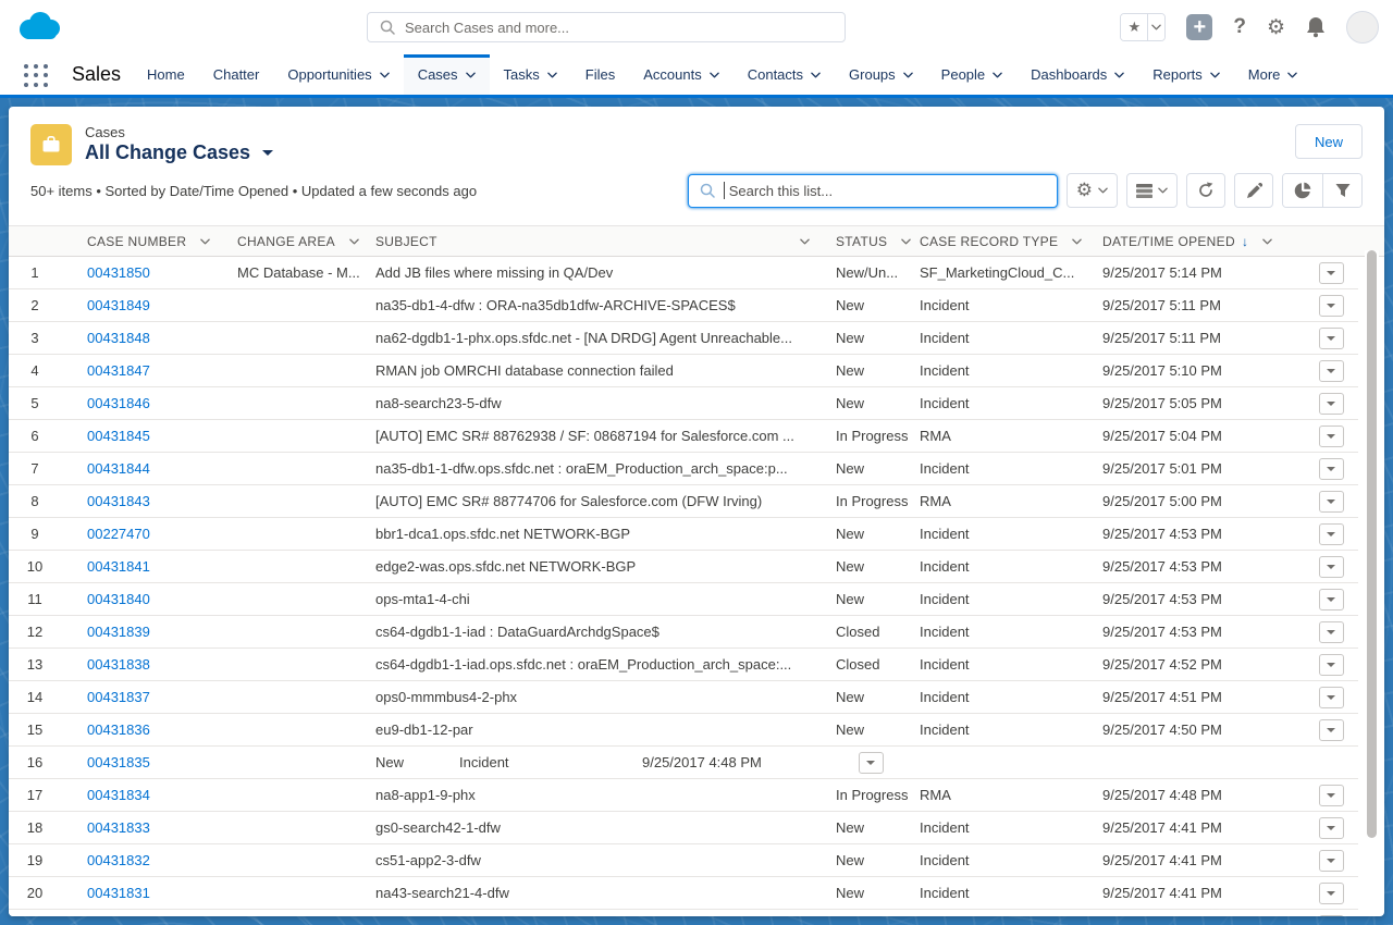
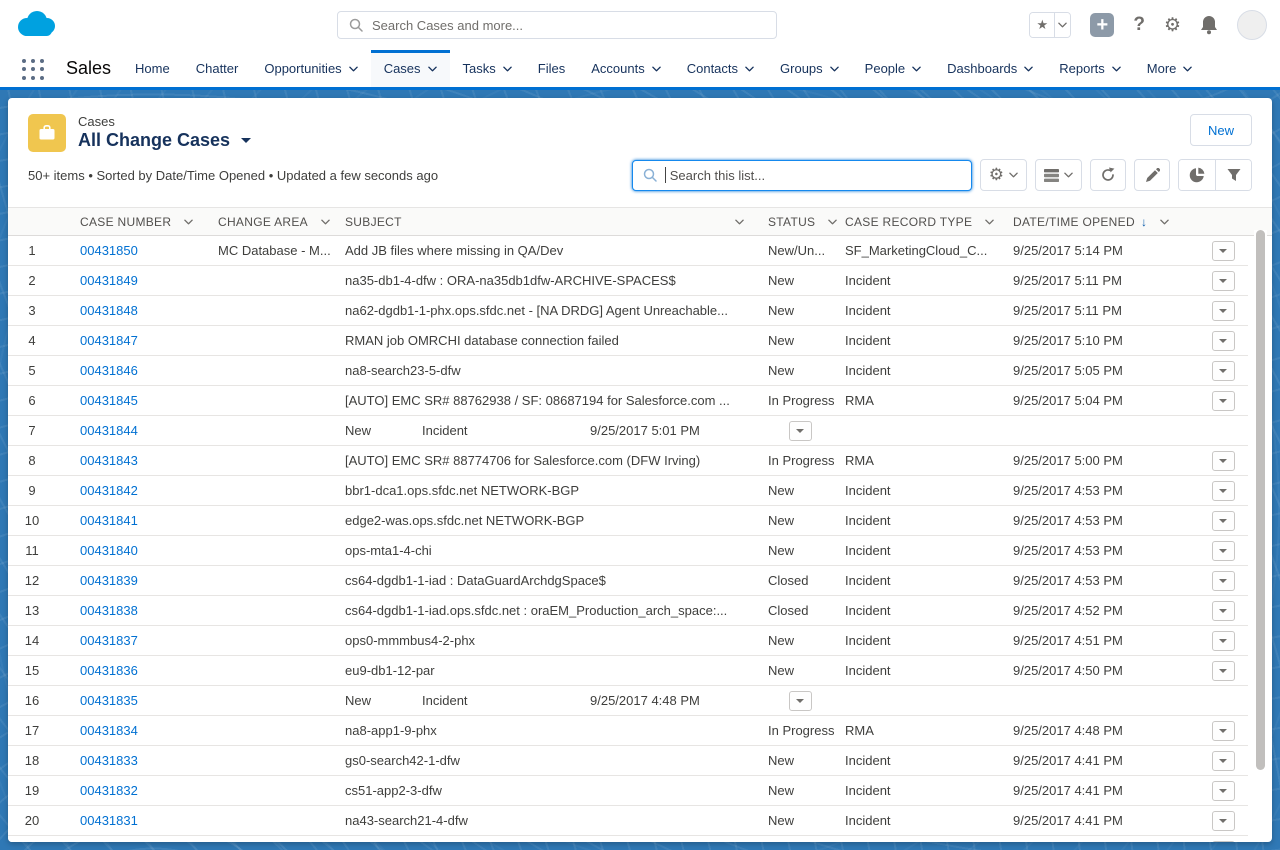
  Search Cases and more...
  ★
  +
  ?
  ⚙
  Sales
  Home
  Chatter
  Opportunities
  Cases
  Tasks
  Files
  Accounts
  Contacts
  Groups
  People
  Dashboards
  Reports
  More
  Cases
  All Change Cases
  New
  50+ items • Sorted by Date/Time Opened • Updated a few seconds ago
  Search this list...
  ⚙
  CASE NUMBER
  CHANGE AREA
  SUBJECT
  STATUS
  CASE RECORD TYPE
  DATE/TIME OPENED
  ↓
  1
  00431850
  MC Database - M...
  Add JB files where missing in QA/Dev
  New/Un...
  SF_MarketingCloud_C...
  9/25/2017 5:14 PM
  2
  00431849
  na35-db1-4-dfw : ORA-na35db1dfw-ARCHIVE-SPACES$
  New
  Incident
  9/25/2017 5:11 PM
  3
  00431848
  na62-dgdb1-1-phx.ops.sfdc.net - [NA DRDG] Agent Unreachable...
  New
  Incident
  9/25/2017 5:11 PM
  4
  00431847
  RMAN job OMRCHI database connection failed
  New
  Incident
  9/25/2017 5:10 PM
  5
  00431846
  na8-search23-5-dfw
  New
  Incident
  9/25/2017 5:05 PM
  6
  00431845
  [AUTO] EMC SR# 88762938 / SF: 08687194 for Salesforce.com ...
  In Progress
  RMA
  9/25/2017 5:04 PM
  7
  00431844
- na35-db1-1-dfw.ops.sfdc.net : oraEM_Production_arch_space:p...
  New
  Incident
  9/25/2017 5:01 PM
  8
  00431843
  [AUTO] EMC SR# 88774706 for Salesforce.com (DFW Irving)
  In Progress
  RMA
  9/25/2017 5:00 PM
  9
- 00227470
+ 00431842
  bbr1-dca1.ops.sfdc.net NETWORK-BGP
  New
  Incident
  9/25/2017 4:53 PM
  10
  00431841
  edge2-was.ops.sfdc.net NETWORK-BGP
  New
  Incident
  9/25/2017 4:53 PM
  11
  00431840
  ops-mta1-4-chi
  New
  Incident
  9/25/2017 4:53 PM
  12
  00431839
  cs64-dgdb1-1-iad : DataGuardArchdgSpace$
  Closed
  Incident
  9/25/2017 4:53 PM
  13
  00431838
  cs64-dgdb1-1-iad.ops.sfdc.net : oraEM_Production_arch_space:...
  Closed
  Incident
  9/25/2017 4:52 PM
  14
  00431837
  ops0-mmmbus4-2-phx
  New
  Incident
  9/25/2017 4:51 PM
  15
  00431836
  eu9-db1-12-par
  New
  Incident
  9/25/2017 4:50 PM
  16
  00431835
  New
  Incident
  9/25/2017 4:48 PM
  17
  00431834
  na8-app1-9-phx
  In Progress
  RMA
  9/25/2017 4:48 PM
  18
  00431833
  gs0-search42-1-dfw
  New
  Incident
  9/25/2017 4:41 PM
  19
  00431832
  cs51-app2-3-dfw
  New
  Incident
  9/25/2017 4:41 PM
  20
  00431831
  na43-search21-4-dfw
  New
  Incident
  9/25/2017 4:41 PM
